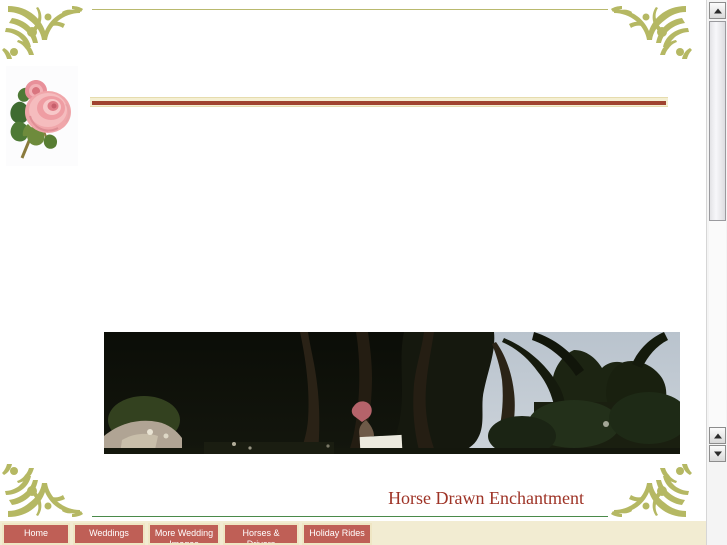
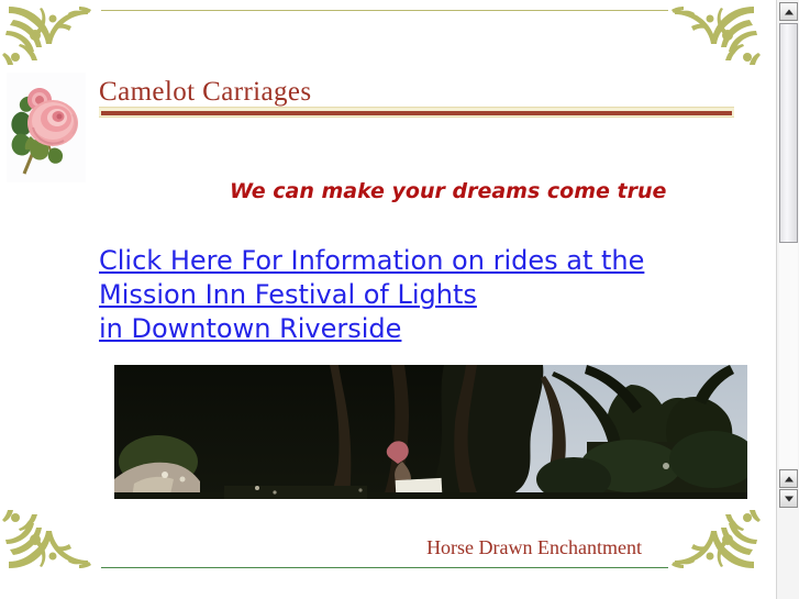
+ Camelot Carriages
+ We can make your dreams come true
+ Click Here For Information on rides at the
+ Mission Inn Festival of Lights
+ in Downtown Riverside
  Horse Drawn Enchantment
- Home
- Weddings
- More Wedding
- Images
- Horses & Drivers
- Holiday Rides
